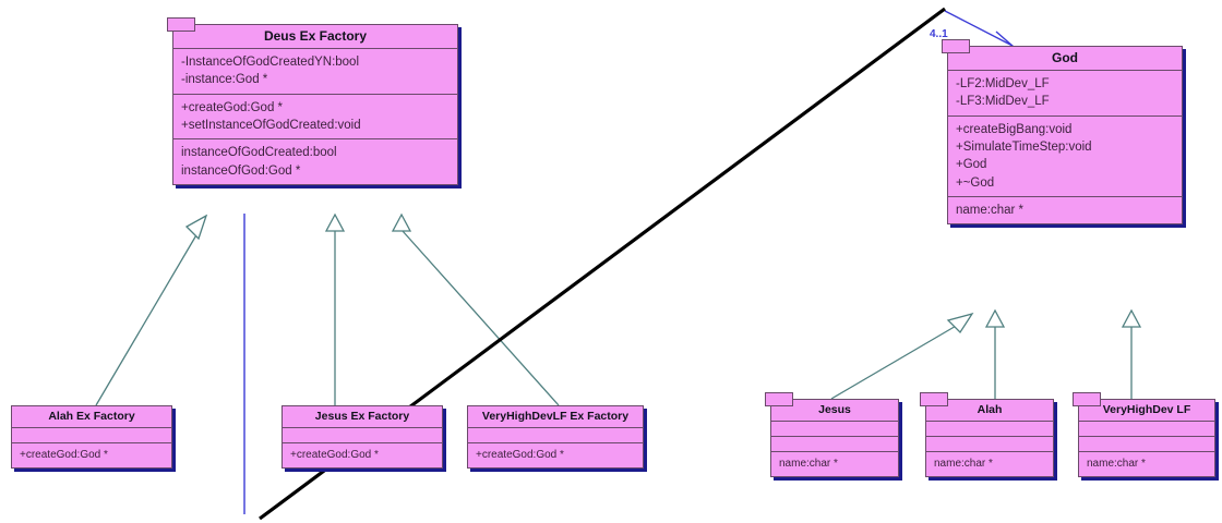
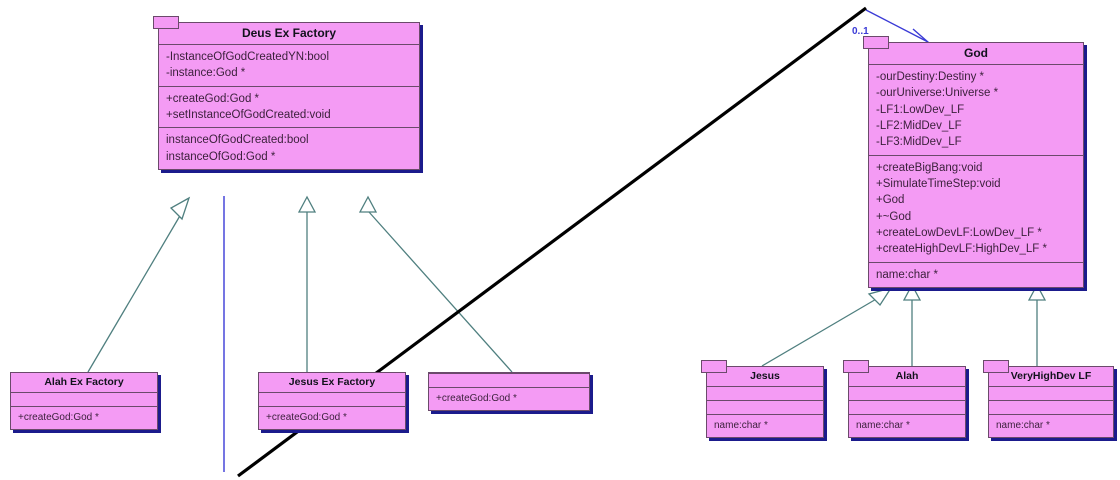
- 4..1
+ 0..1
  Deus Ex Factory
  -InstanceOfGodCreatedYN:bool
  -instance:God *
  +createGod:God *
  +setInstanceOfGodCreated:void
  instanceOfGodCreated:bool
  instanceOfGod:God *
  God
+ -ourDestiny:Destiny *
+ -ourUniverse:Universe *
+ -LF1:LowDev_LF
  -LF2:MidDev_LF
  -LF3:MidDev_LF
  +createBigBang:void
  +SimulateTimeStep:void
  +God
  +~God
+ +createLowDevLF:LowDev_LF *
+ +createHighDevLF:HighDev_LF *
  name:char *
  Alah Ex Factory
  +createGod:God *
  Jesus Ex Factory
  +createGod:God *
- VeryHighDevLF Ex Factory
  +createGod:God *
  Jesus
  name:char *
  Alah
  name:char *
  VeryHighDev LF
  name:char *
